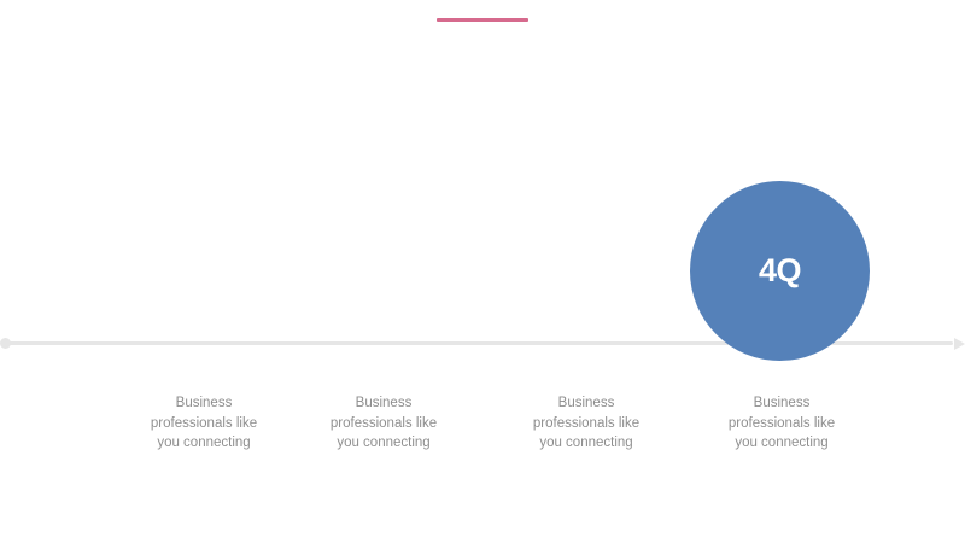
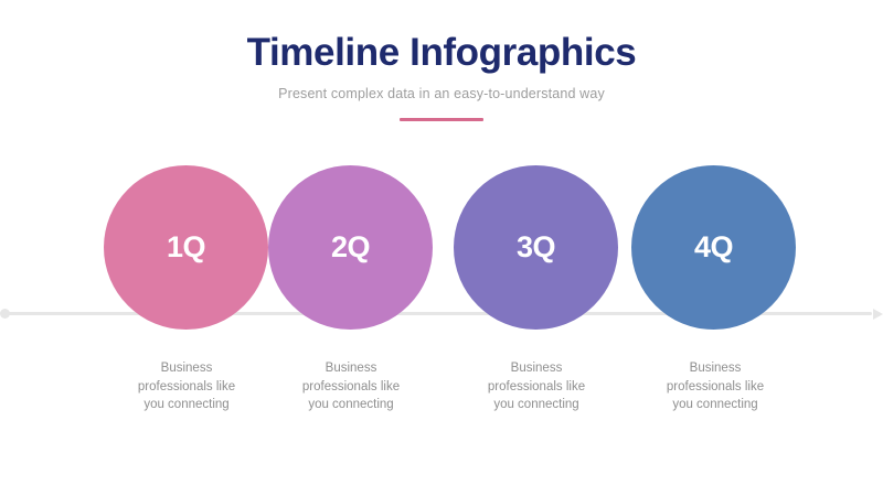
+ Timeline Infographics
+ Present complex data in an easy-to-understand way
+ 1Q
+ 2Q
+ 3Q
  4Q
  Business
  professionals like
  you connecting
  Business
  professionals like
  you connecting
  Business
  professionals like
  you connecting
  Business
  professionals like
  you connecting
